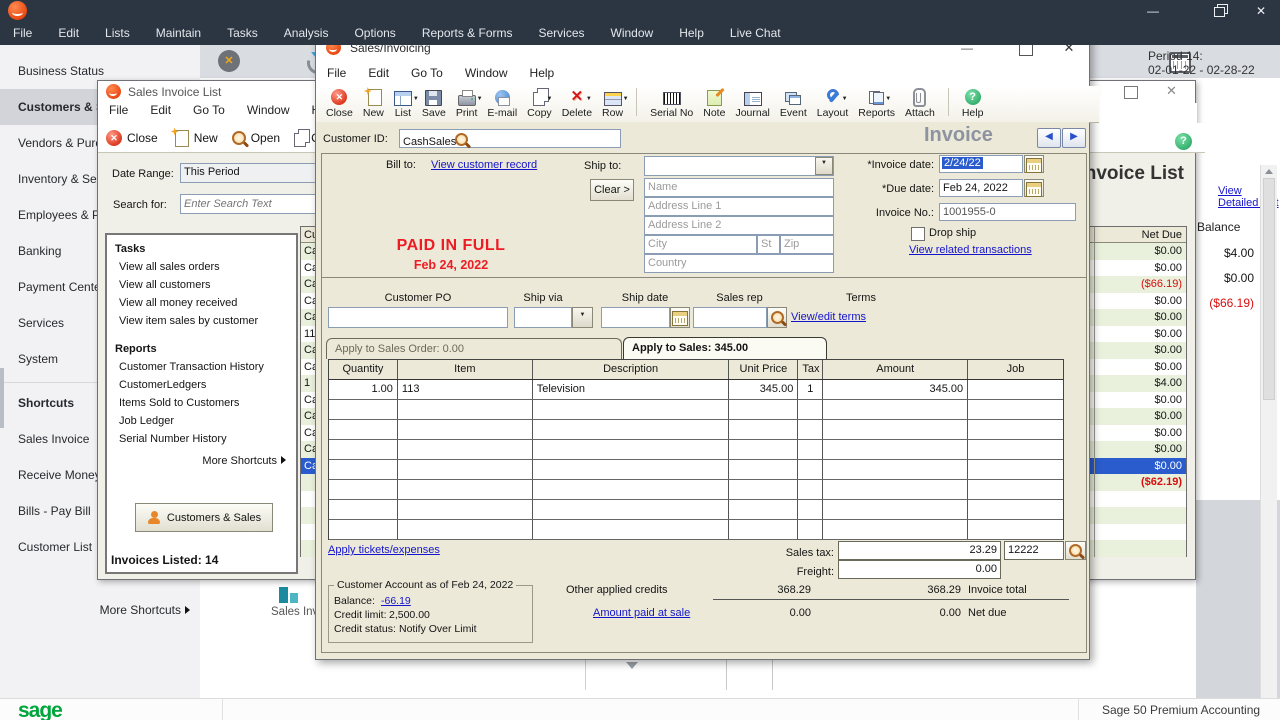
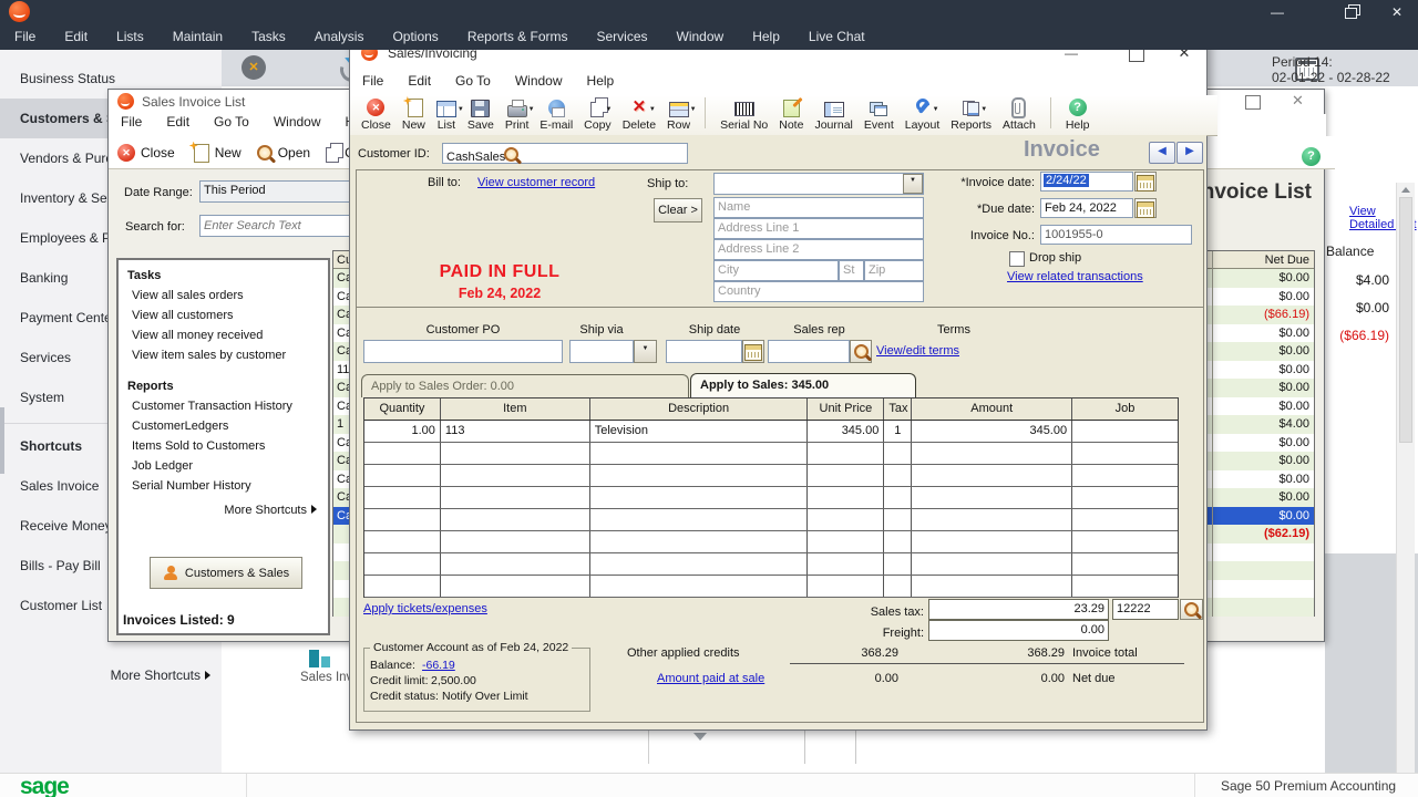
  —
  ✕
  File
  Edit
  Lists
  Maintain
  Tasks
  Analysis
  Options
  Reports & Forms
  Services
  Window
  Help
  Live Chat
  Business Status
  Banking
  Payment Cent
  Services
  System
  Shortcuts
  Sales Invoice
  Receive Mone
  Bills - Pay Bill
  Customer List
  More Shortcuts
  Period 14:
  02-01-22 - 02-28-22
  View Detailedt
  Balance
  $4.00
  $0.00
  ($66.19)
  Sales Invoice List
  ✕
  File
  Edit
  Go To
  Window
  Close
  New
  Open
  Date Range:
  This Period
  Search for:
  Enter Search Text
  Tasks
  View all sales orders
  View all customers
  View all money received
  View item sales by customer
  Reports
  Customer Transaction History
  CustomerLedgers
  Items Sold to Customers
  Job Ledger
  Serial Number History
  More Shortcuts
  Customers & Sales
- Invoices Listed: 14
+ Invoices Listed: 9
  Net Due
  $0.00
  $0.00
  ($66.19)
  $0.00
  $0.00
  11
  $0.00
  $0.00
  $0.00
  1
  $4.00
  $0.00
  $0.00
  $0.00
  $0.00
  $0.00
  ($62.19)
  Sales/Invoicing
  —
  ✕
  File
  Edit
  Go To
  Window
  Help
  Close
  New
  List
  Save
  Print
  E-mail
  Copy
  Delete
  Row
  Serial No
  Note
  Journal
  Event
  Layout
  Reports
  Attach
  Help
  Customer ID:
  CashSales
  Invoice
  ◀
  ▶
  Bill to:
  View customer record
  Ship to:
  Clear >
  Name
  Address Line 1
  Address Line 2
  City
  St
  Zip
  Country
  PAID IN FULL
  Feb 24, 2022
  *Invoice date:
  2/24/22
  *Due date:
  Feb 24, 2022
  Invoice No.:
  1001955-0
  Drop ship
  View related transactions
  Customer PO
  Ship via
  Ship date
  Sales rep
  Terms
  View/edit terms
  Apply to Sales Order: 0.00
  Apply to Sales: 345.00
  Quantity
  Item
  Description
  Unit Price
  Tax
  Amount
  Job
  1.00
  113
  Television
  345.00
  1
  345.00
  Apply tickets/expenses
  Sales tax:
  23.29
  12222
  Freight:
  0.00
  Customer Account as of Feb 24, 2022
  Balance:
  -66.19
  Credit limit:
  2,500.00
  Credit status:
  Notify Over Limit
  Other applied credits
  368.29
  368.29
  Invoice total
  Amount paid at sale
  0.00
  0.00
  Net due
  sage
  Sage 50 Premium Accounting
